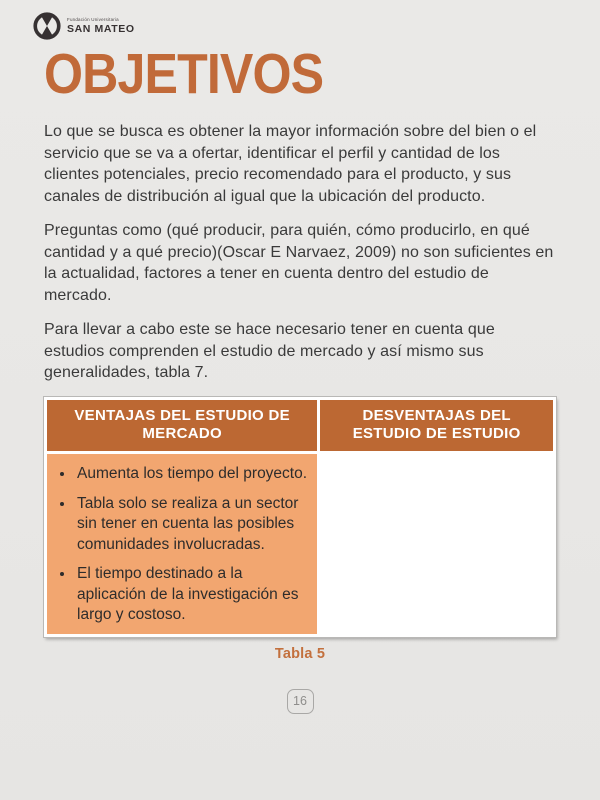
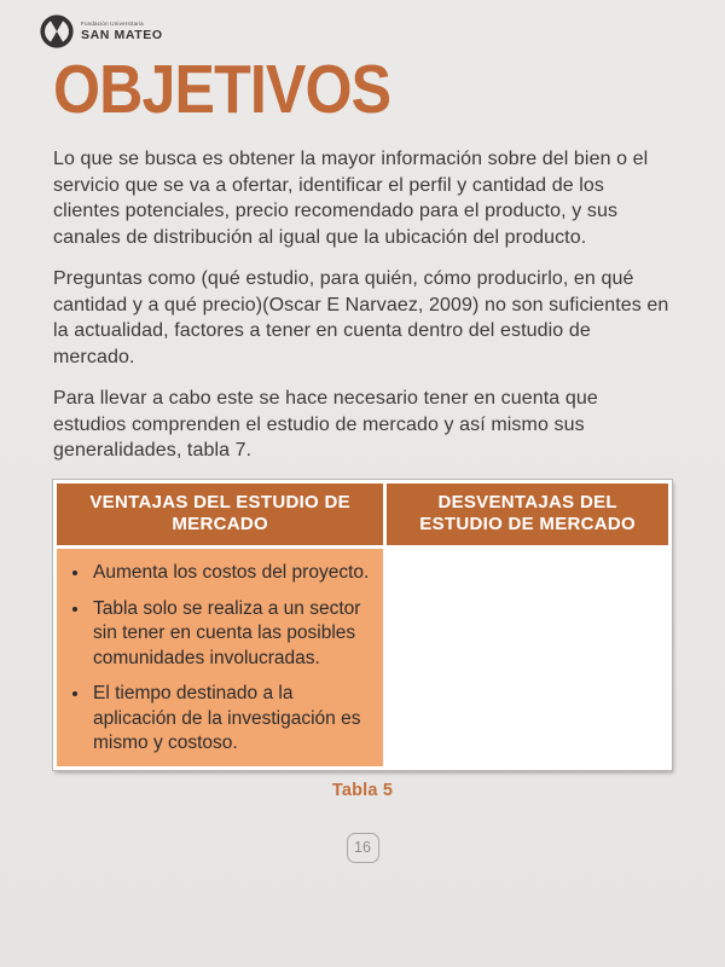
  SAN MATEO
  OBJETIVOS
  Lo que se busca es obtener la mayor información sobre del bien o el servicio que se va a ofertar, identificar el perfil y cantidad de los clientes potenciales, precio recomendado para el producto, y sus canales de distribución al igual que la ubicación del producto.
- Preguntas como (qué producir, para quién, cómo producirlo, en qué cantidad y a qué precio)(Oscar E Narvaez, 2009) no son suficientes en la actualidad, factores a tener en cuenta dentro del estudio de mercado.
+ Preguntas como (qué estudio, para quién, cómo producirlo, en qué cantidad y a qué precio)(Oscar E Narvaez, 2009) no son suficientes en la actualidad, factores a tener en cuenta dentro del estudio de mercado.
  Para llevar a cabo este se hace necesario tener en cuenta que estudios comprenden el estudio de mercado y así mismo sus generalidades, tabla 7.
  VENTAJAS DEL ESTUDIO DE MERCADO
- DESVENTAJAS DEL ESTUDIO DE ESTUDIO
+ DESVENTAJAS DEL ESTUDIO DE MERCADO
- Aumenta los tiempo del proyecto.
+ Aumenta los costos del proyecto.
  Tabla solo se realiza a un sector sin tener en cuenta las posibles comunidades involucradas.
- El tiempo destinado a la aplicación de la investigación es largo y costoso.
+ El tiempo destinado a la aplicación de la investigación es mismo y costoso.
  Tabla 5
  16
